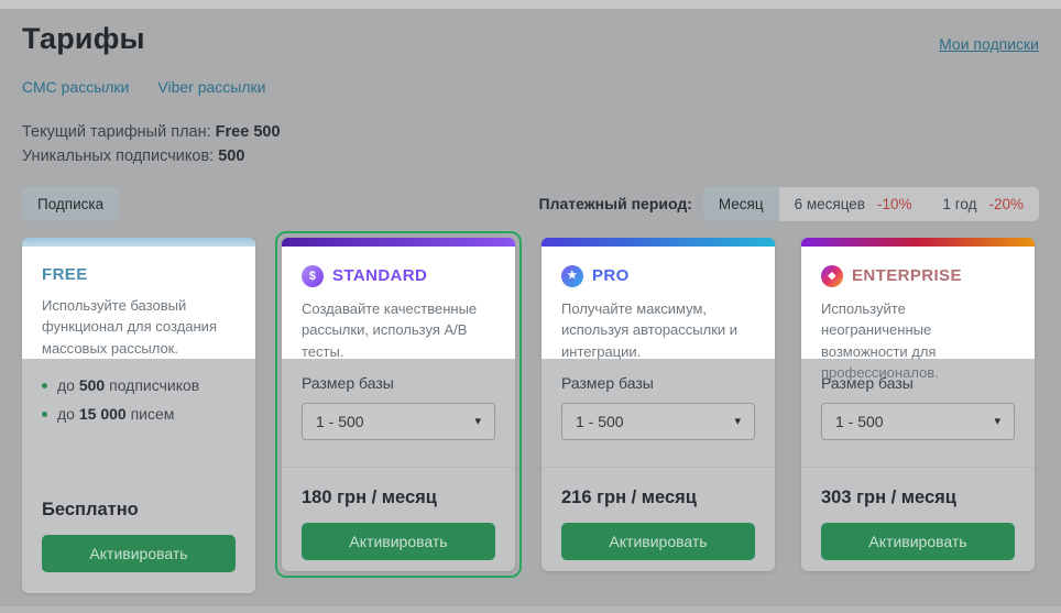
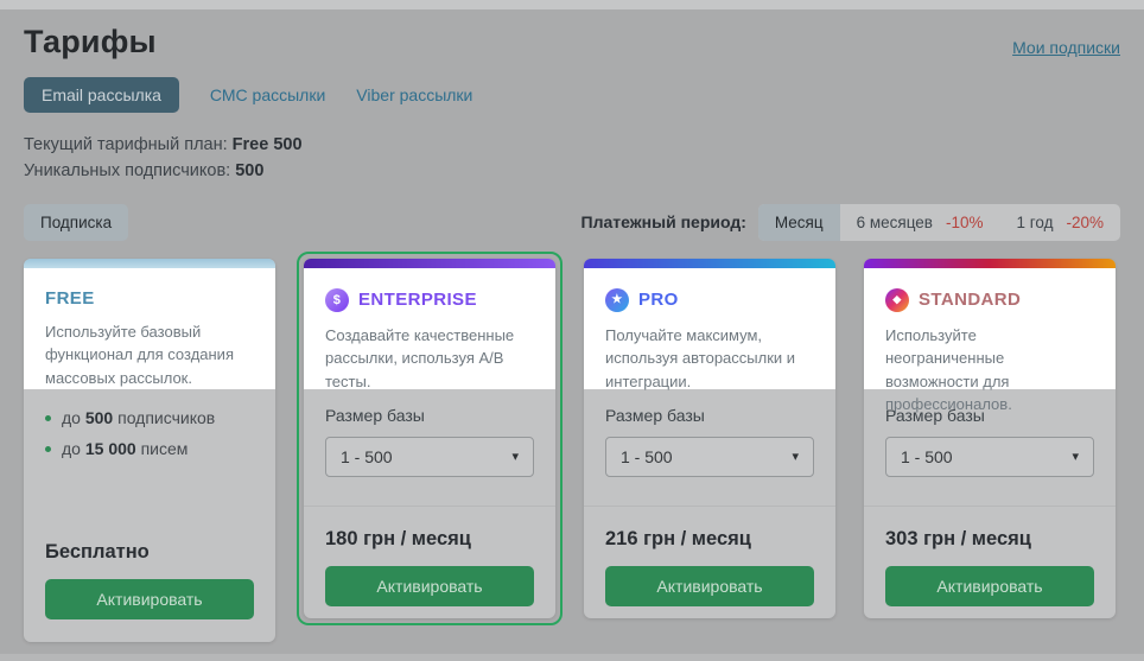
  Тарифы
  Мои подписки
+ Email рассылка
  СМС рассылки
  Viber рассылки
  Текущий тарифный план: Free 500
  Уникальных подписчиков: 500
  Подписка
  Платежный период:
  Месяц
  6 месяцев
  -10%
  1 год
  -20%
  FREE
  Используйте базовый функционал для создания массовых рассылок.
  до 500 подписчиков
  до 15 000 писем
  Бесплатно
  Активировать
  $
- STANDARD
+ ENTERPRISE
  Создавайте качественные рассылки, используя A/B тесты.
  Размер базы
  1 - 500
  ▾
  180 грн / месяц
  Активировать
  ★
  PRO
  Получайте максимум, используя авторассылки и интеграции.
  Размер базы
  1 - 500
  ▾
  216 грн / месяц
  Активировать
  ◆
- ENTERPRISE
+ STANDARD
  Используйте неограниченные возможности для профессионалов.
  Размер базы
  1 - 500
  ▾
  303 грн / месяц
  Активировать
